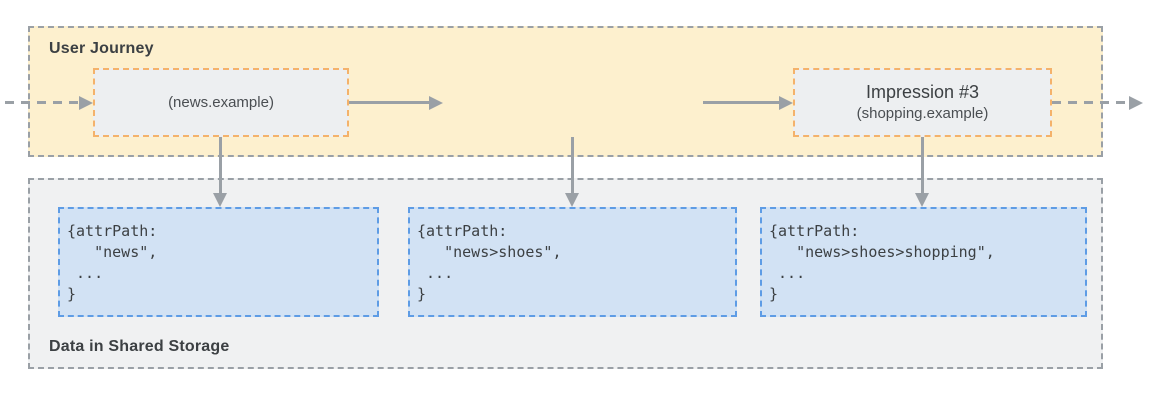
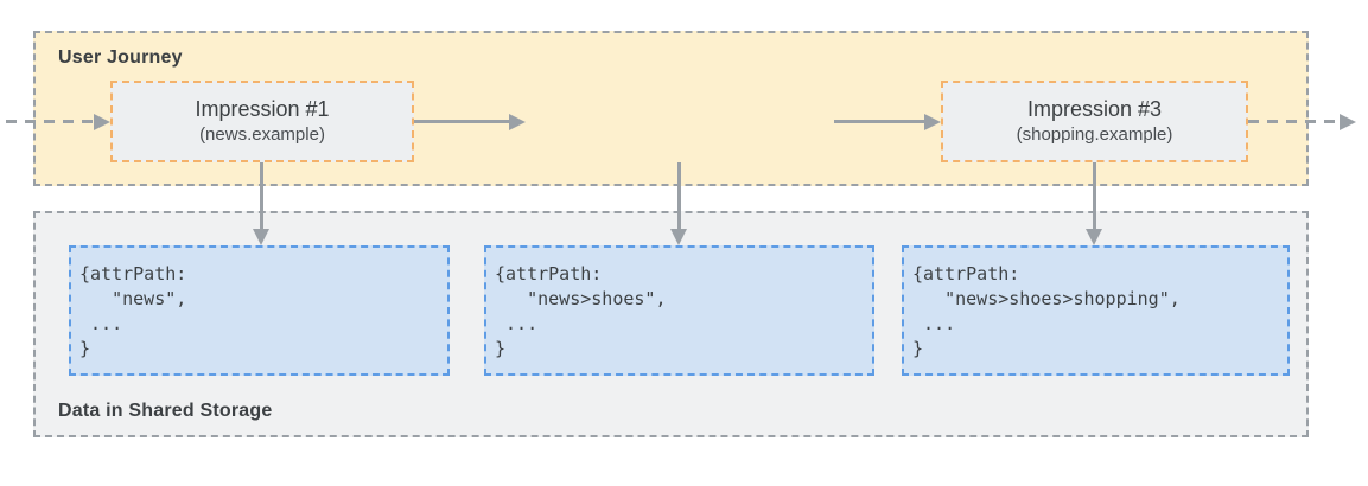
  User Journey
  Data in Shared Storage
+ Impression #1
  (news.example)
  Impression #3
  (shopping.example)
  {attrPath:
  "news",
  ...
  }
  {attrPath:
  "news>shoes",
  ...
  }
  {attrPath:
  "news>shoes>shopping",
  ...
  }
